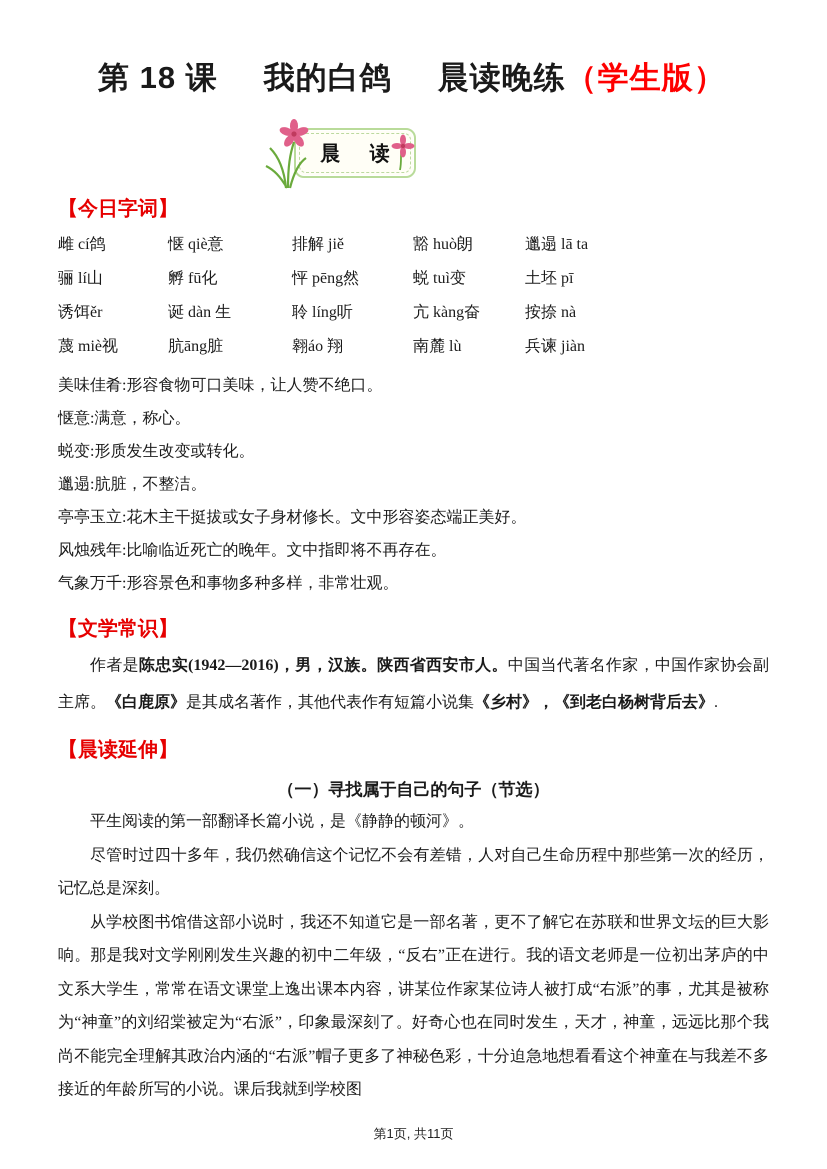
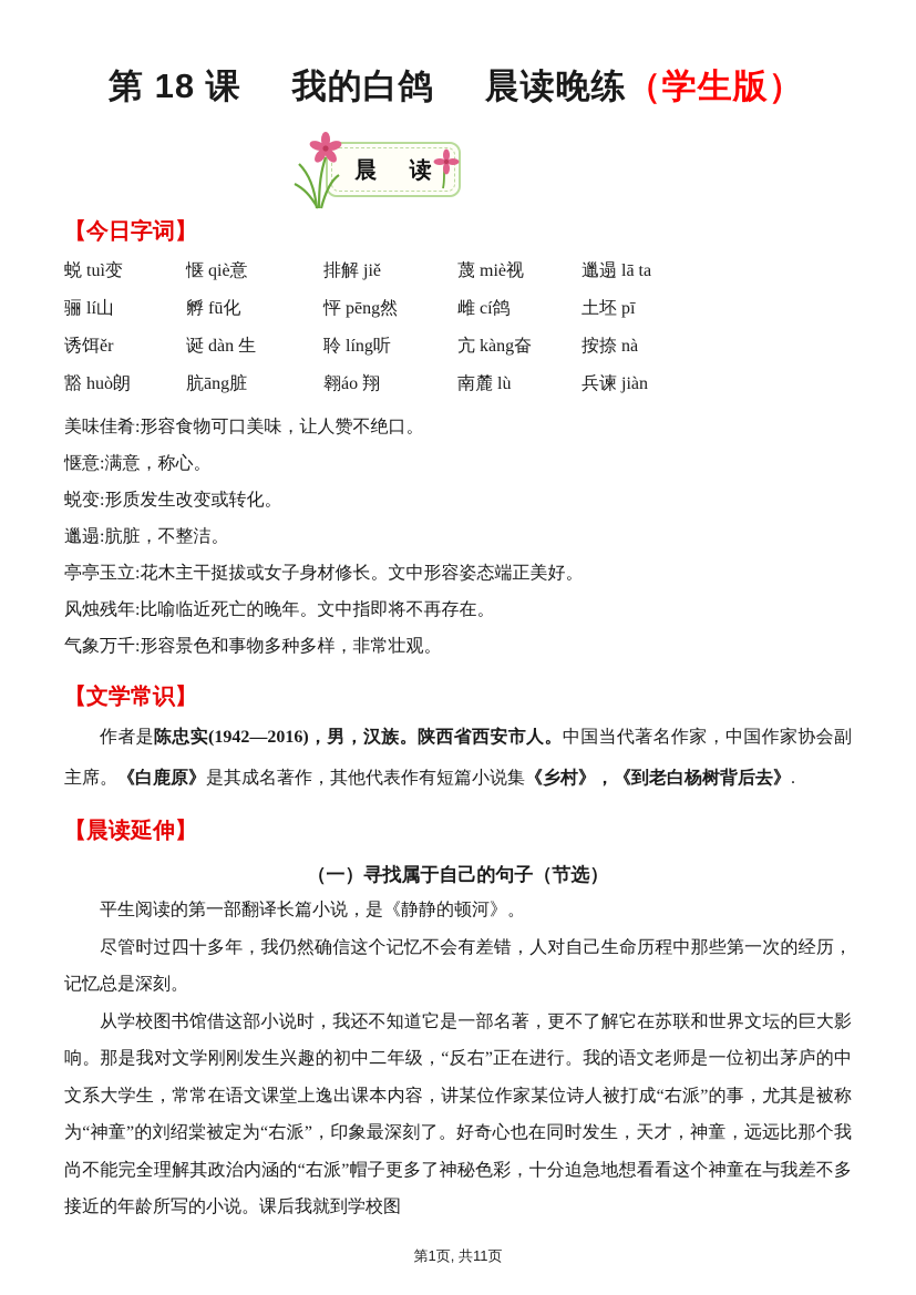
  第 18 课
  我的白鸽
  晨读晚练（学生版）
  晨 读
  【今日字词】
- 雌 cí鸽
+ 蜕 tuì变
  惬 qiè意
  排解 jiě
- 豁 huò朗
+ 蔑 miè视
  邋遢 lā ta
  骊 lí山
  孵 fū化
  怦 pēng然
- 蜕 tuì变
+ 雌 cí鸽
  土坯 pī
  诱饵ěr
  诞 dàn 生
  聆 líng听
  亢 kàng奋
  按捺 nà
- 蔑 miè视
+ 豁 huò朗
  肮āng脏
  翱áo 翔
  南麓 lù
  兵谏 jiàn
  美味佳肴:形容食物可口美味，让人赞不绝口。
  惬意:满意，称心。
  蜕变:形质发生改变或转化。
  邋遢:肮脏，不整洁。
  亭亭玉立:花木主干挺拔或女子身材修长。文中形容姿态端正美好。
  风烛残年:比喻临近死亡的晚年。文中指即将不再存在。
  气象万千:形容景色和事物多种多样，非常壮观。
  【文学常识】
  作者是陈忠实(1942—2016)，男，汉族。陕西省西安市人。中国当代著名作家，中国作家协会副主席。《白鹿原》是其成名著作，其他代表作有短篇小说集《乡村》，《到老白杨树背后去》.
  【晨读延伸】
  （一）寻找属于自己的句子（节选）
  平生阅读的第一部翻译长篇小说，是《静静的顿河》。
  尽管时过四十多年，我仍然确信这个记忆不会有差错，人对自己生命历程中那些第一次的经历，记忆总是深刻。
  从学校图书馆借这部小说时，我还不知道它是一部名著，更不了解它在苏联和世界文坛的巨大影响。那是我对文学刚刚发生兴趣的初中二年级，“反右”正在进行。我的语文老师是一位初出茅庐的中文系大学生，常常在语文课堂上逸出课本内容，讲某位作家某位诗人被打成“右派”的事，尤其是被称为“神童”的刘绍棠被定为“右派”，印象最深刻了。好奇心也在同时发生，天才，神童，远远比那个我尚不能完全理解其政治内涵的“右派”帽子更多了神秘色彩，十分迫急地想看看这个神童在与我差不多接近的年龄所写的小说。课后我就到学校图
  第1页, 共11页
